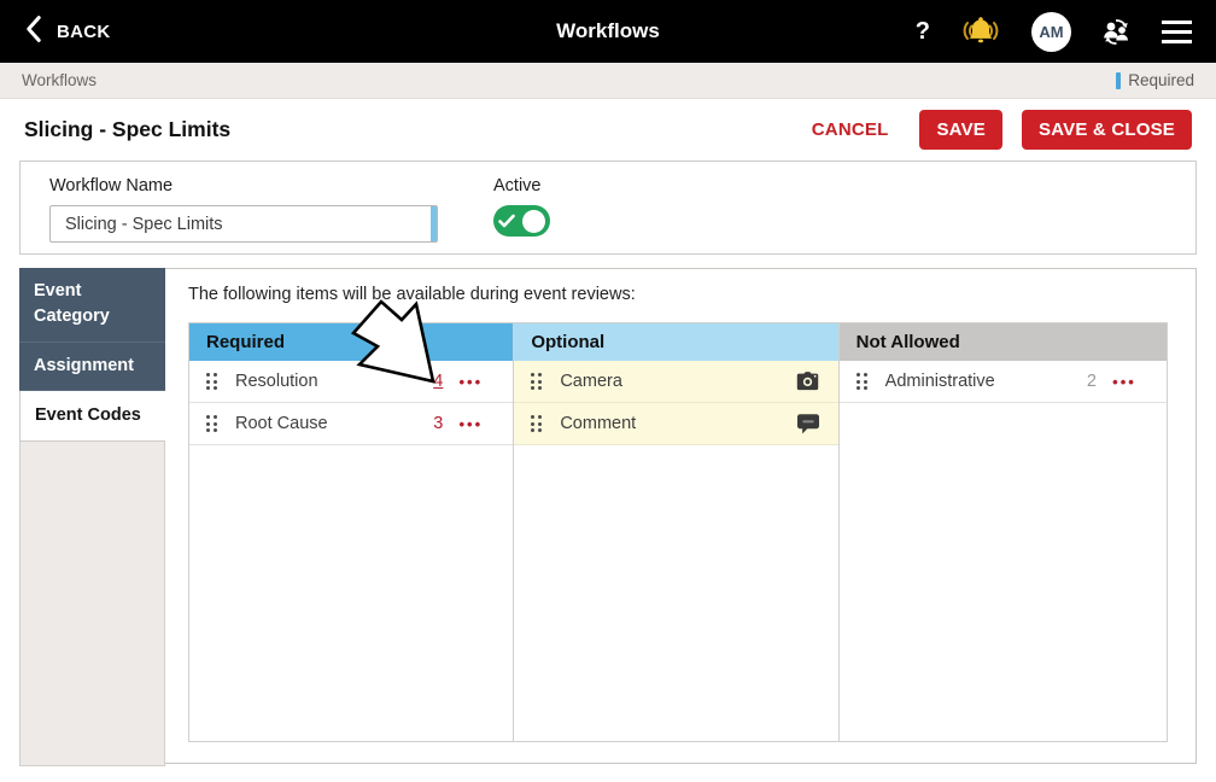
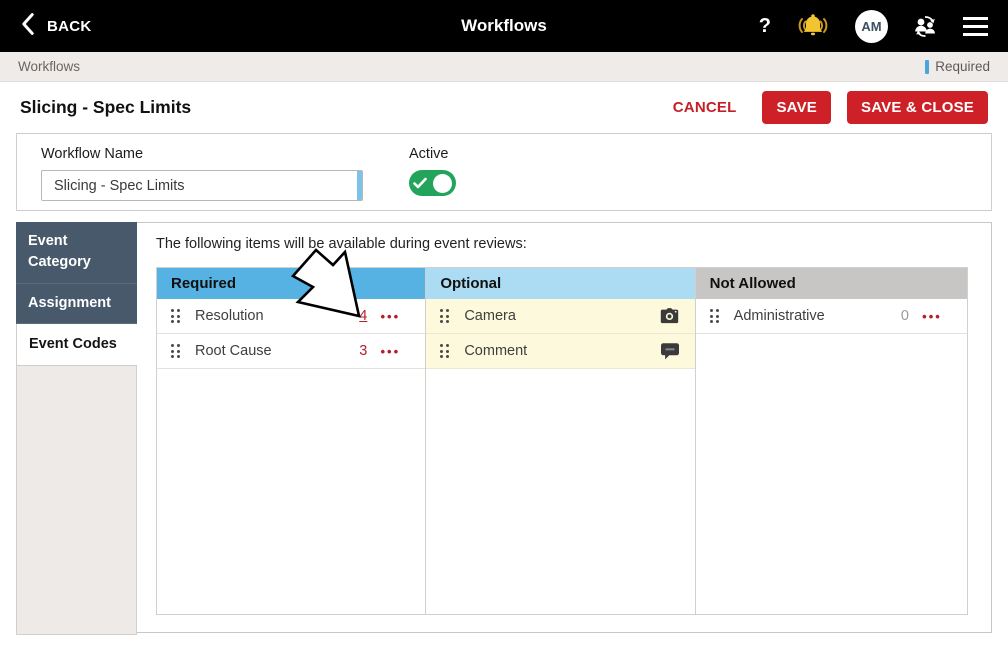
  BACK
  Workflows
  ?
  AM
  Workflows
  Required
  Slicing - Spec Limits
  CANCEL
  SAVE
  SAVE & CLOSE
  Workflow Name
  Slicing - Spec Limits
  Active
  Event Category
  Assignment
  Event Codes
  The following items will be available during event reviews:
  Required
  Resolution
  4
  •••
  Root Cause
  3
  •••
  Optional
  Camera
  Comment
  Not Allowed
  Administrative
- 2
+ 0
  •••
